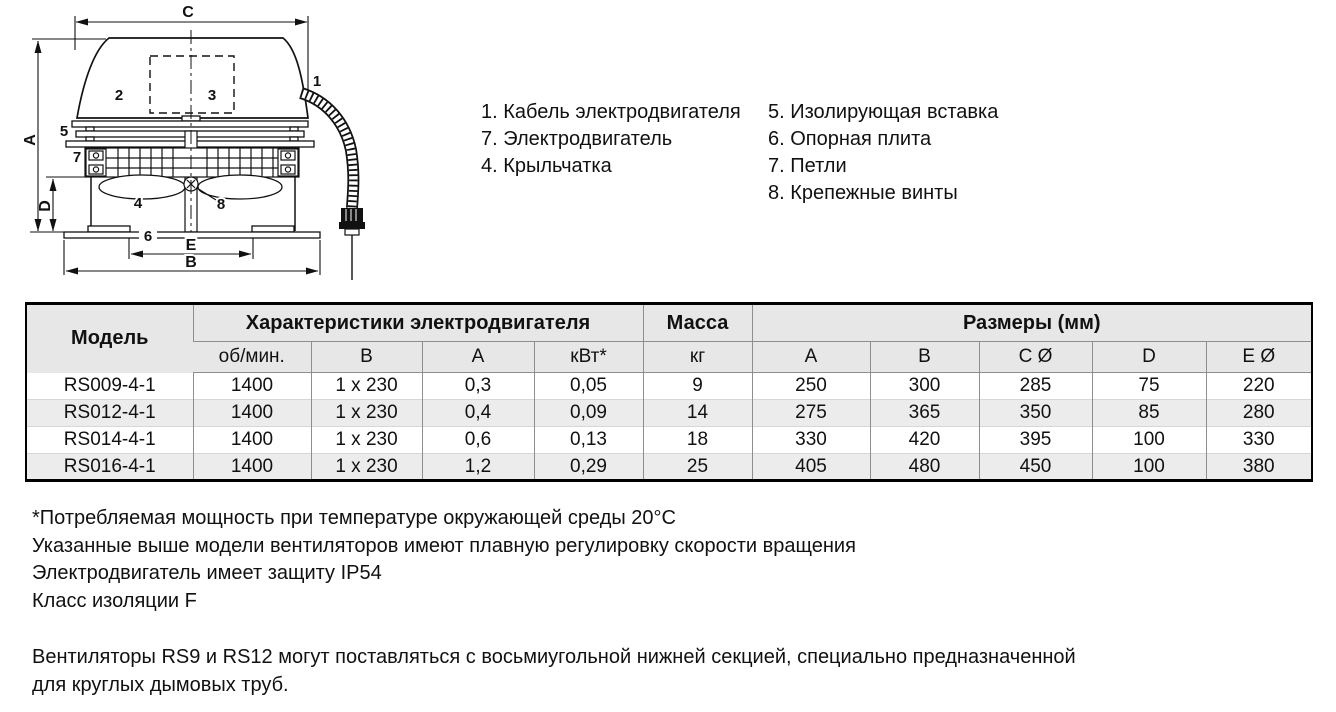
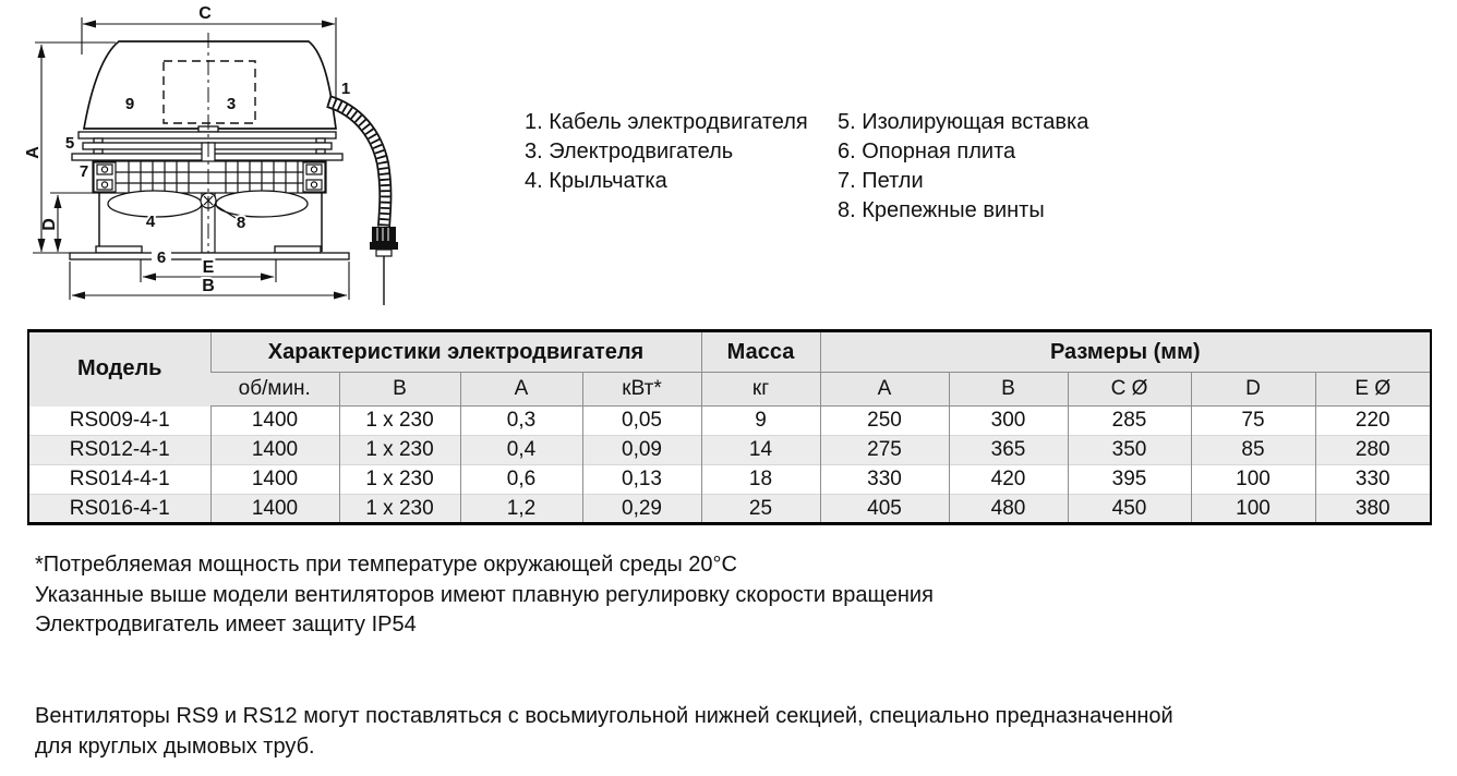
  C
- 2
+ 9
  3
  1
  5
  7
  4
  8
  6
  E
  B
  1. Кабель электродвигателя
- 7. Электродвигатель
+ 3. Электродвигатель
  4. Крыльчатка
  5. Изолирующая вставка
  6. Опорная плита
  7. Петли
  8. Крепежные винты
  Модель	Характеристики электродвигателя	Масса	Размеры (мм)
  об/мин.	В	А	кВт*	кг	A	B	C Ø	D	E Ø
  RS009-4-1	1400	1 x 230	0,3	0,05	9	250	300	285	75	220
  RS012-4-1	1400	1 x 230	0,4	0,09	14	275	365	350	85	280
  RS014-4-1	1400	1 x 230	0,6	0,13	18	330	420	395	100	330
  RS016-4-1	1400	1 x 230	1,2	0,29	25	405	480	450	100	380
  *Потребляемая мощность при температуре окружающей среды 20°С
  Указанные выше модели вентиляторов имеют плавную регулировку скорости вращения
  Электродвигатель имеет защиту IP54
- Класс изоляции F
  Вентиляторы RS9 и RS12 могут поставляться с восьмиугольной нижней секцией, специально предназначенной
  для круглых дымовых труб.
